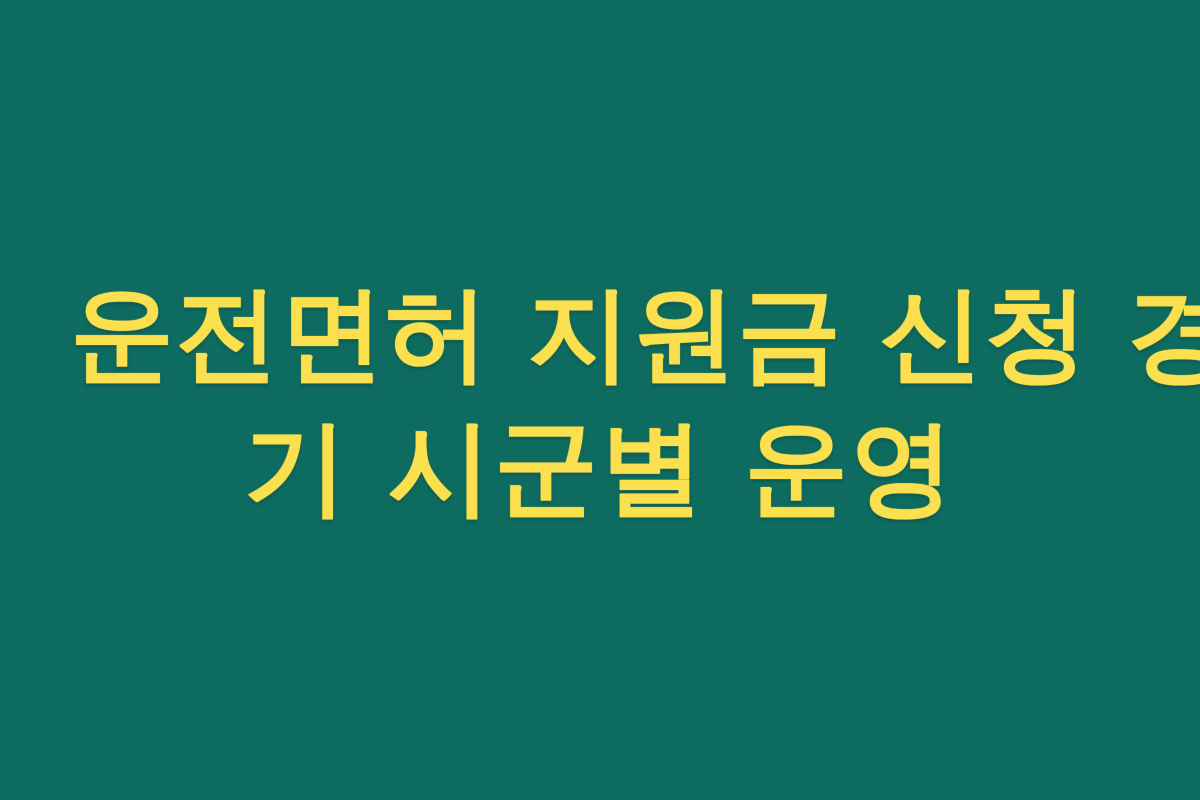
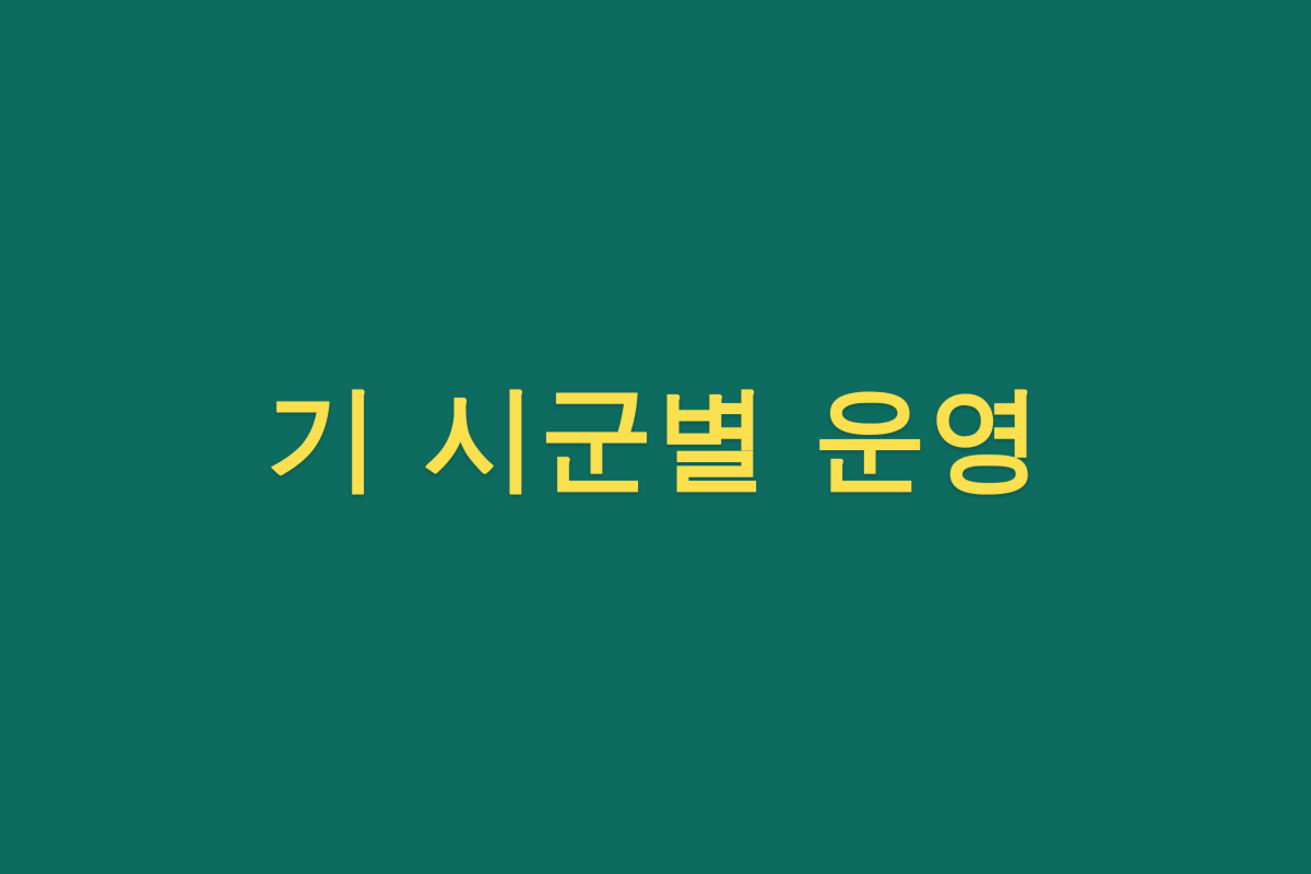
- 운전면허 지원금 신청 경
  기 시군별 운영
